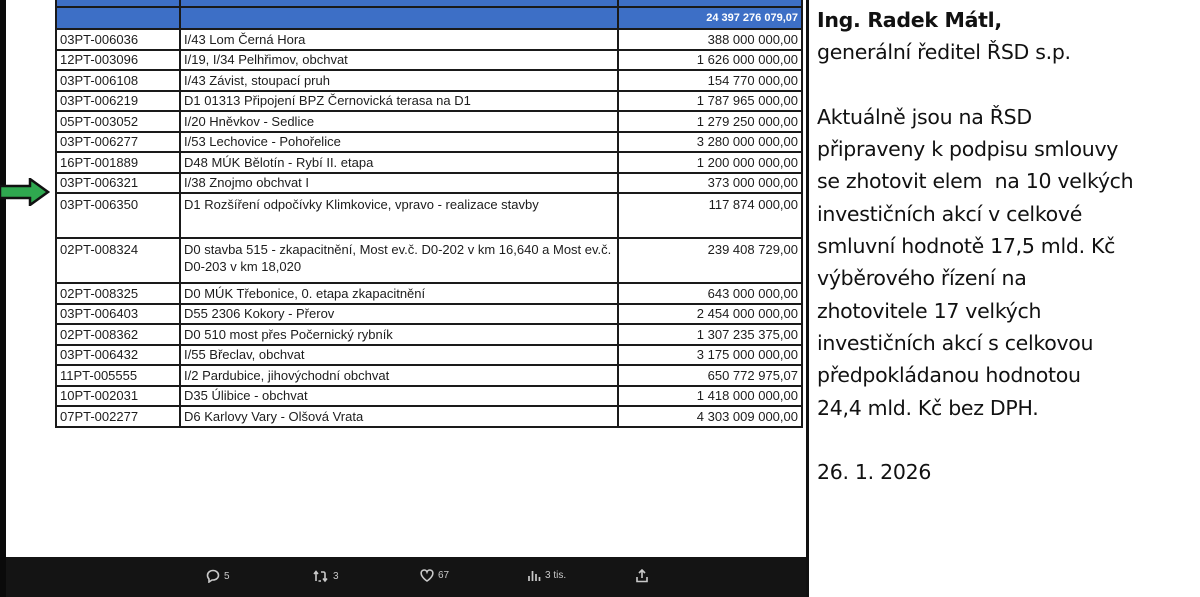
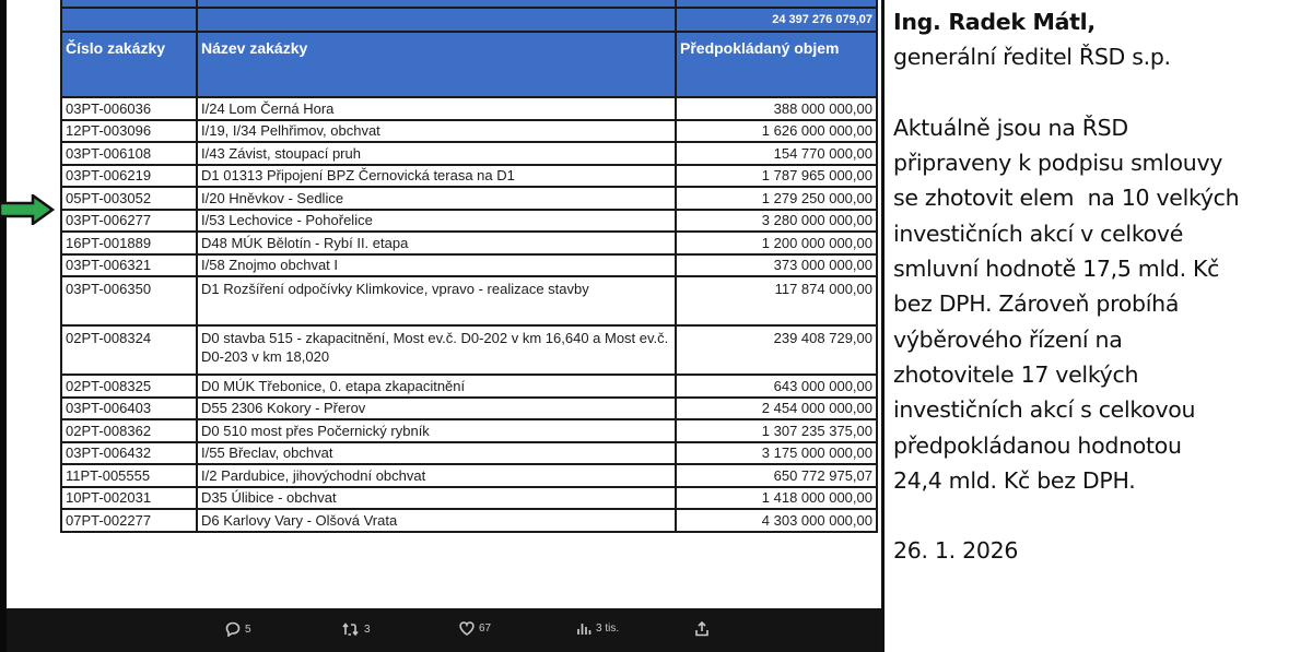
  		24 397 276 079,07
+ Číslo zakázky	Název zakázky	Předpokládaný objem
- 03PT-006036	I/43 Lom Černá Hora	388 000 000,00
+ 03PT-006036	I/24 Lom Černá Hora	388 000 000,00
  12PT-003096	I/19, I/34 Pelhřimov, obchvat	1 626 000 000,00
  03PT-006108	I/43 Závist, stoupací pruh	154 770 000,00
  03PT-006219	D1 01313 Připojení BPZ Černovická terasa na D1	1 787 965 000,00
  05PT-003052	I/20 Hněvkov - Sedlice	1 279 250 000,00
  03PT-006277	I/53 Lechovice - Pohořelice	3 280 000 000,00
  16PT-001889	D48 MÚK Bělotín - Rybí II. etapa	1 200 000 000,00
- 03PT-006321	I/38 Znojmo obchvat I	373 000 000,00
+ 03PT-006321	I/58 Znojmo obchvat I	373 000 000,00
  03PT-006350	D1 Rozšíření odpočívky Klimkovice, vpravo - realizace stavby	117 874 000,00
  02PT-008324	D0 stavba 515 - zkapacitnění, Most ev.č. D0-202 v km 16,640 a Most ev.č. D0-203 v km 18,020	239 408 729,00
  02PT-008325	D0 MÚK Třebonice, 0. etapa zkapacitnění	643 000 000,00
  03PT-006403	D55 2306 Kokory - Přerov	2 454 000 000,00
  02PT-008362	D0 510 most přes Počernický rybník	1 307 235 375,00
  03PT-006432	I/55 Břeclav, obchvat	3 175 000 000,00
  11PT-005555	I/2 Pardubice, jihovýchodní obchvat	650 772 975,07
  10PT-002031	D35 Úlibice - obchvat	1 418 000 000,00
- 07PT-002277	D6 Karlovy Vary - Olšová Vrata	4 303 009 000,00
+ 07PT-002277	D6 Karlovy Vary - Olšová Vrata	4 303 000 000,00
  5
  3
  67
  3 tis.
  Ing. Radek Mátl,
  generální ředitel ŘSD s.p.
  Aktuálně jsou na ŘSD
  připraveny k podpisu smlouvy
  se zhotovit elem na 10 velkých
  investičních akcí v celkové
  smluvní hodnotě 17,5 mld. Kč
+ bez DPH. Zároveň probíhá
  výběrového řízení na
  zhotovitele 17 velkých
  investičních akcí s celkovou
  předpokládanou hodnotou
  24,4 mld. Kč bez DPH.
  26. 1. 2026
